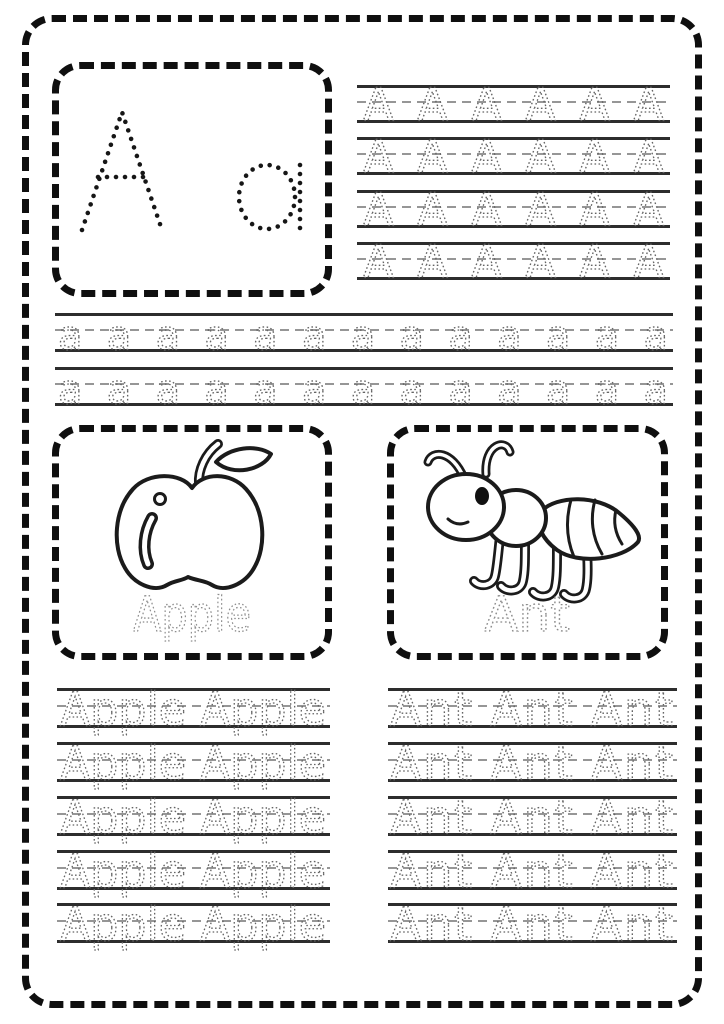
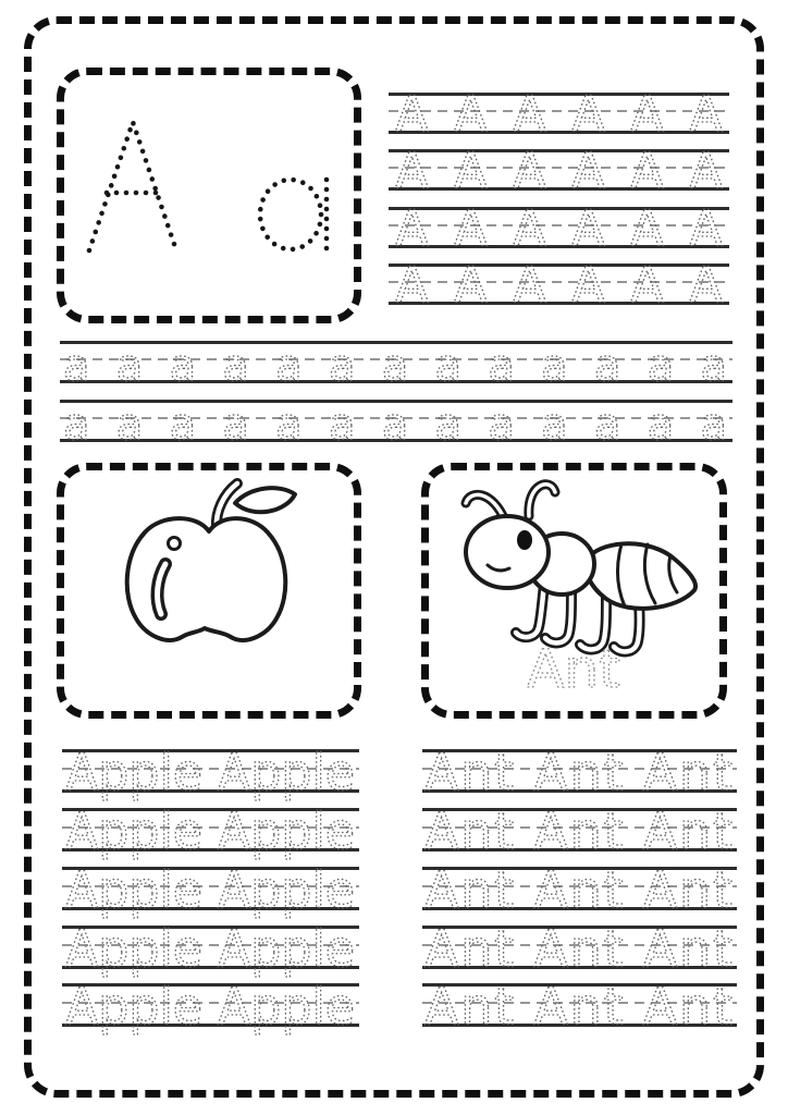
  A A A A A A
  A A A A A A
  A A A A A A
  A A A A A A
  a a a a a a a a a a a a a
  a a a a a a a a a a a a a
- Apple
  Ant
  Apple Apple
  Apple Apple
  Apple Apple
  Apple Apple
  Apple Apple
  Ant Ant Ant
  Ant Ant Ant
  Ant Ant Ant
  Ant Ant Ant
  Ant Ant Ant
